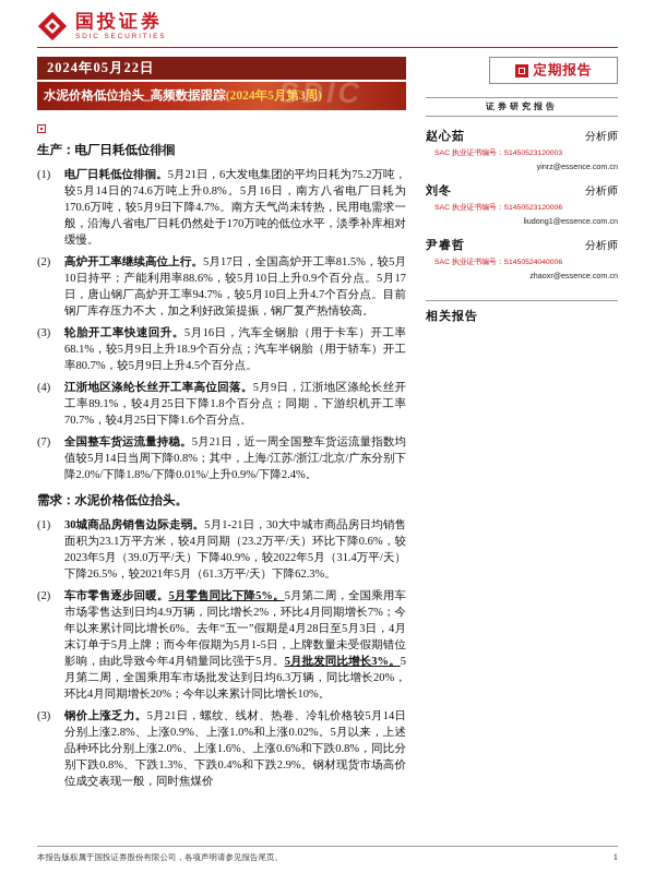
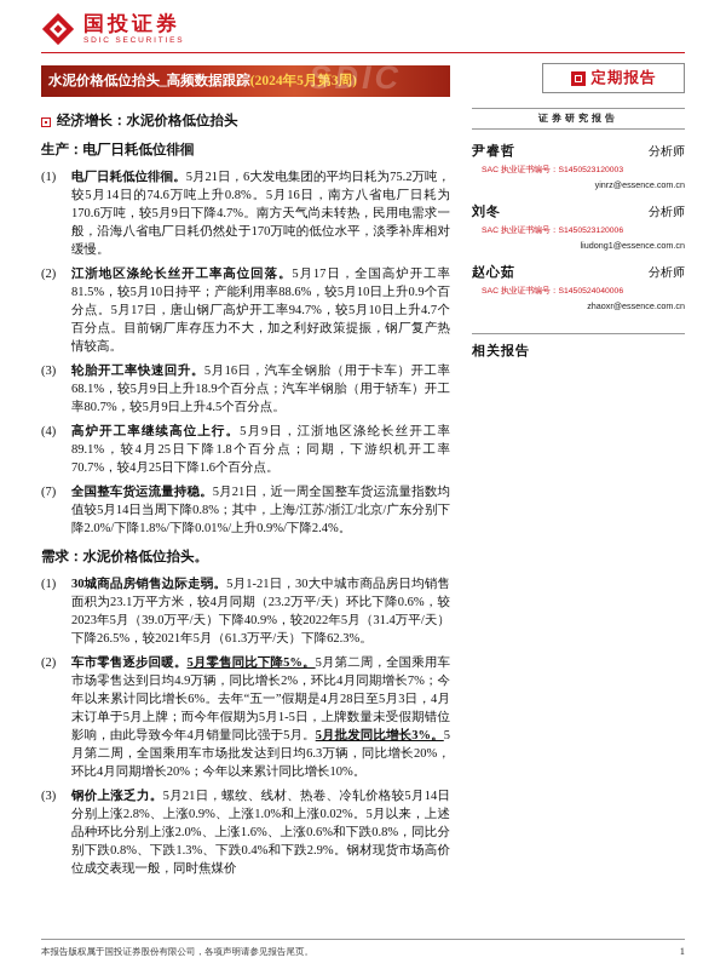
  国投证券
- 2024年05月22日
  SDIC
  水泥价格低位抬头_高频数据跟踪
  (2024年5月第3周)
+ 经济增长：水泥价格低位抬头
  生产：电厂日耗低位徘徊
  (1)
  电厂日耗低位徘徊。5月21日，6大发电集团的平均日耗为75.2万吨，较5月14日的74.6万吨上升0.8%。5月16日，南方八省电厂日耗为170.6万吨，较5月9日下降4.7%。南方天气尚未转热，民用电需求一般，沿海八省电厂日耗仍然处于170万吨的低位水平，淡季补库相对缓慢。
  (2)
- 高炉开工率继续高位上行。5月17日，全国高炉开工率81.5%，较5月10日持平；产能利用率88.6%，较5月10日上升0.9个百分点。5月17日，唐山钢厂高炉开工率94.7%，较5月10日上升4.7个百分点。目前钢厂库存压力不大，加之利好政策提振，钢厂复产热情较高。
+ 江浙地区涤纶长丝开工率高位回落。5月17日，全国高炉开工率81.5%，较5月10日持平；产能利用率88.6%，较5月10日上升0.9个百分点。5月17日，唐山钢厂高炉开工率94.7%，较5月10日上升4.7个百分点。目前钢厂库存压力不大，加之利好政策提振，钢厂复产热情较高。
  (3)
  轮胎开工率快速回升。5月16日，汽车全钢胎（用于卡车）开工率68.1%，较5月9日上升18.9个百分点；汽车半钢胎（用于轿车）开工率80.7%，较5月9日上升4.5个百分点。
  (4)
- 江浙地区涤纶长丝开工率高位回落。5月9日，江浙地区涤纶长丝开工率89.1%，较4月25日下降1.8个百分点；同期，下游织机开工率70.7%，较4月25日下降1.6个百分点。
+ 高炉开工率继续高位上行。5月9日，江浙地区涤纶长丝开工率89.1%，较4月25日下降1.8个百分点；同期，下游织机开工率70.7%，较4月25日下降1.6个百分点。
  (7)
  全国整车货运流量持稳。5月21日，近一周全国整车货运流量指数均值较5月14日当周下降0.8%；其中，上海/江苏/浙江/北京/广东分别下降2.0%/下降1.8%/下降0.01%/上升0.9%/下降2.4%。
  需求：水泥价格低位抬头。
  (1)
  30城商品房销售边际走弱。5月1-21日，30大中城市商品房日均销售面积为23.1万平方米，较4月同期（23.2万平/天）环比下降0.6%，较2023年5月（39.0万平/天）下降40.9%，较2022年5月（31.4万平/天）下降26.5%，较2021年5月（61.3万平/天）下降62.3%。
  (2)
  车市零售逐步回暖。5月零售同比下降5%。5月第二周，全国乘用车市场零售达到日均4.9万辆，同比增长2%，环比4月同期增长7%；今年以来累计同比增长6%。去年“五一”假期是4月28日至5月3日，4月末订单于5月上牌；而今年假期为5月1-5日，上牌数量未受假期错位影响，由此导致今年4月销量同比强于5月。5月批发同比增长3%。5月第二周，全国乘用车市场批发达到日均6.3万辆，同比增长20%，环比4月同期增长20%；今年以来累计同比增长10%。
  (3)
  钢价上涨乏力。5月21日，螺纹、线材、热卷、冷轧价格较5月14日分别上涨2.8%、上涨0.9%、上涨1.0%和上涨0.02%。5月以来，上述品种环比分别上涨2.0%、上涨1.6%、上涨0.6%和下跌0.8%，同比分别下跌0.8%、下跌1.3%、下跌0.4%和下跌2.9%。钢材现货市场高价位成交表现一般，同时焦煤价
  定期报告
  证券研究报告
- 赵心茹
+ 尹睿哲
  分析师
  yinrz@essence.com.cn
  刘冬
  分析师
  liudong1@essence.com.cn
- 尹睿哲
+ 赵心茹
  分析师
  zhaoxr@essence.com.cn
  相关报告
  本报告版权属于国投证券股份有限公司，各项声明请参见报告尾页。
  1
